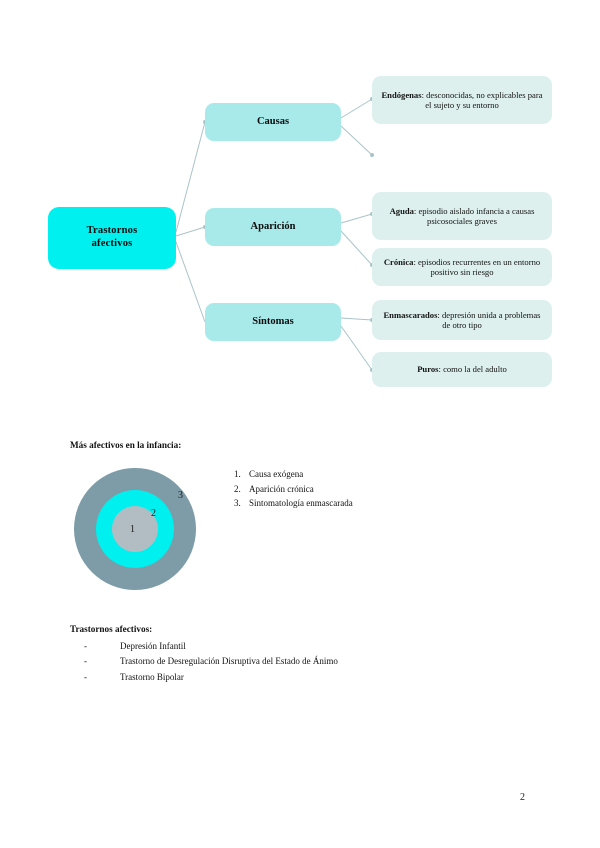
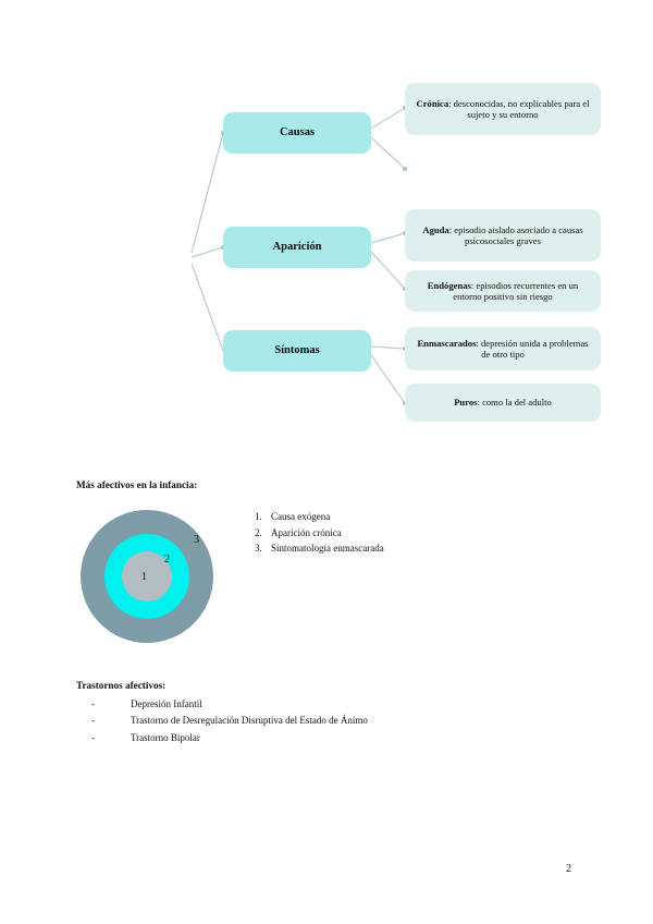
- Trastornos
- afectivos
  Causas
  Aparición
  Síntomas
- Endógenas: desconocidas, no explicables para el sujeto y su entorno
+ Crónica: desconocidas, no explicables para el sujeto y su entorno
- Aguda: episodio aislado infancia a causas psicosociales graves
+ Aguda: episodio aislado asociado a causas psicosociales graves
- Crónica: episodios recurrentes en un entorno positivo sin riesgo
+ Endógenas: episodios recurrentes en un entorno positivo sin riesgo
  Enmascarados: depresión unida a problemas de otro tipo
  Puros: como la del adulto
  Más afectivos en la infancia:
  1
  2
  3
  Causa exógena
  Aparición crónica
  Sintomatología enmascarada
  Trastornos afectivos:
  -
  Depresión Infantil
  -
  Trastorno de Desregulación Disruptiva del Estado de Ánimo
  -
  Trastorno Bipolar
  2
